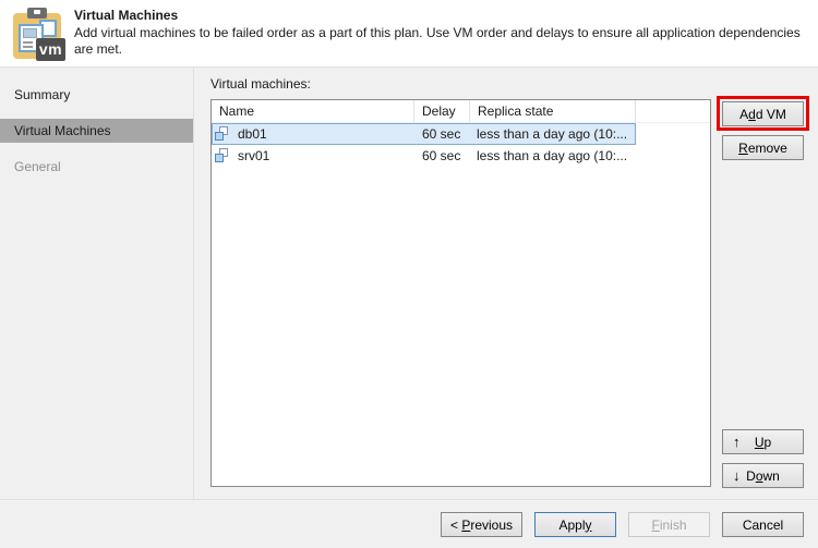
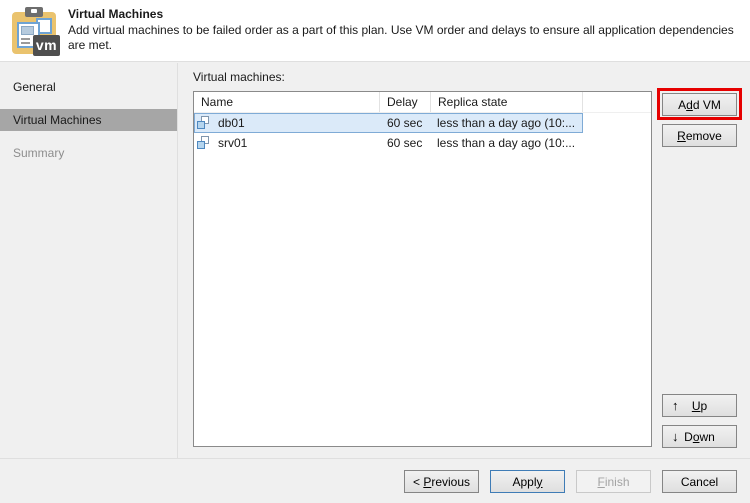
  vm
  Virtual Machines
  Add virtual machines to be failed order as a part of this plan. Use VM order and delays to ensure all application dependencies are met.
- Summary
+ General
  Virtual Machines
- General
+ Summary
  Virtual machines:
  Name
  Delay
  Replica state
  db01
  60 sec
  less than a day ago (10:...
  srv01
  60 sec
  less than a day ago (10:...
  Add VM
  Remove
  ↑
  Up
  ↓
  Down
  < Previous
  Apply
  Finish
  Cancel
